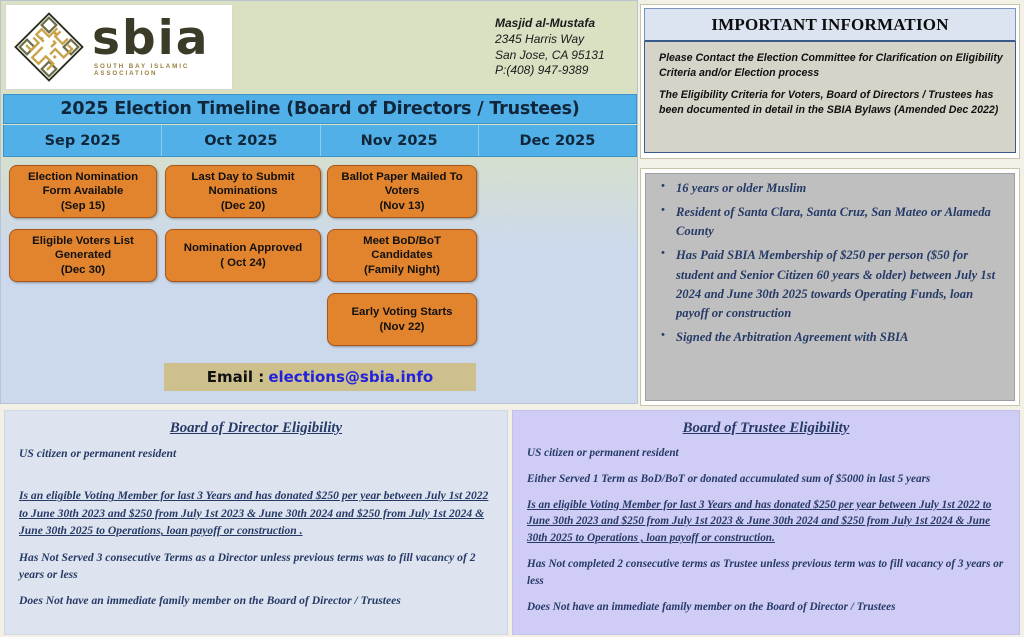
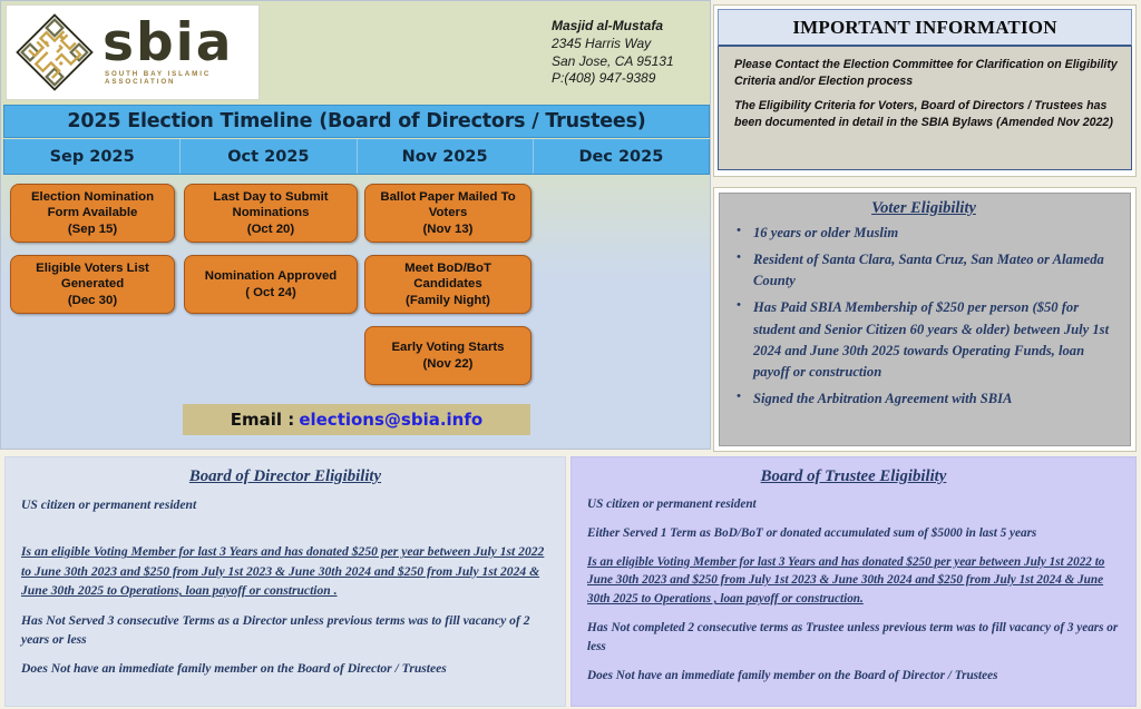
  sbia
  Masjid al-Mustafa
  2345 Harris Way
  San Jose, CA 95131
  P:(408) 947-9389
  2025 Election Timeline (Board of Directors / Trustees)
  Sep 2025
  Oct 2025
  Nov 2025
  Dec 2025
  Election Nomination Form Available
  (Sep 15)
  Eligible Voters List Generated
  (Dec 30)
  Last Day to Submit Nominations
- (Dec 20)
+ (Oct 20)
  Nomination Approved
  ( Oct 24)
  Ballot Paper Mailed To Voters
  (Nov 13)
  Meet BoD/BoT Candidates
  (Family Night)
  Early Voting Starts
  (Nov 22)
  Email :
  elections@sbia.info
  IMPORTANT INFORMATION
  Please Contact the Election Committee for Clarification on Eligibility Criteria and/or Election process
- The Eligibility Criteria for Voters, Board of Directors / Trustees has been documented in detail in the SBIA Bylaws (Amended Dec 2022)
+ The Eligibility Criteria for Voters, Board of Directors / Trustees has been documented in detail in the SBIA Bylaws (Amended Nov 2022)
+ Voter Eligibility
  16 years or older Muslim
  Resident of Santa Clara, Santa Cruz, San Mateo or Alameda County
  Has Paid SBIA Membership of $250 per person ($50 for student and Senior Citizen 60 years & older) between July 1st 2024 and June 30th 2025 towards Operating Funds, loan payoff or construction
  Signed the Arbitration Agreement with SBIA
  Board of Director Eligibility
  US citizen or permanent resident
  Is an eligible Voting Member for last 3 Years and has donated $250 per year between July 1st 2022 to June 30th 2023 and $250 from July 1st 2023 & June 30th 2024 and $250 from July 1st 2024 & June 30th 2025 to Operations, loan payoff or construction .
  Has Not Served 3 consecutive Terms as a Director unless previous terms was to fill vacancy of 2 years or less
  Does Not have an immediate family member on the Board of Director / Trustees
  Board of Trustee Eligibility
  US citizen or permanent resident
  Either Served 1 Term as BoD/BoT or donated accumulated sum of $5000 in last 5 years
  Is an eligible Voting Member for last 3 Years and has donated $250 per year between July 1st 2022 to June 30th 2023 and $250 from July 1st 2023 & June 30th 2024 and $250 from July 1st 2024 & June 30th 2025 to Operations , loan payoff or construction.
  Has Not completed 2 consecutive terms as Trustee unless previous term was to fill vacancy of 3 years or less
  Does Not have an immediate family member on the Board of Director / Trustees
